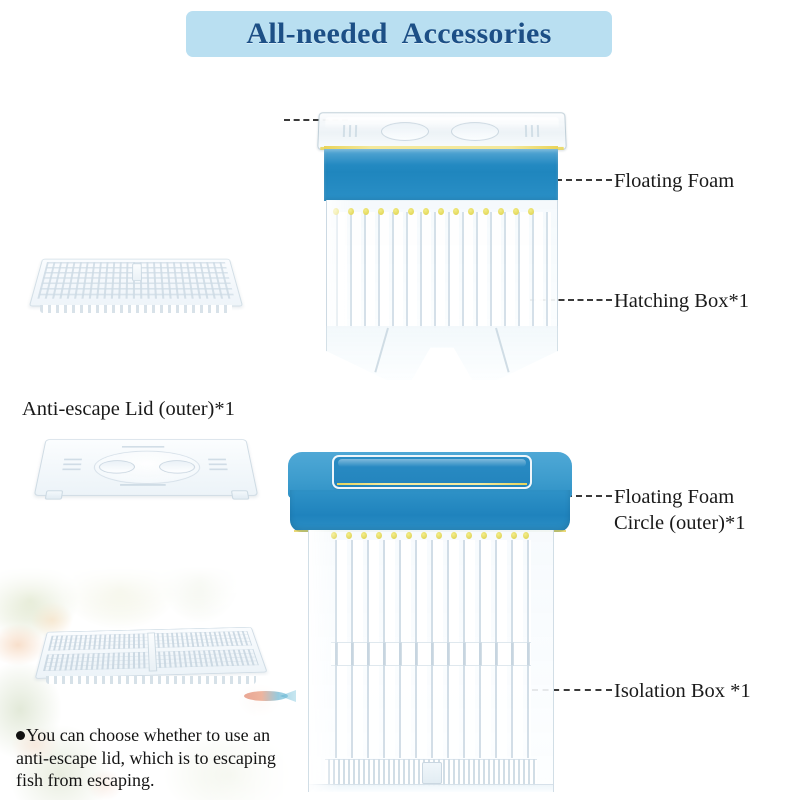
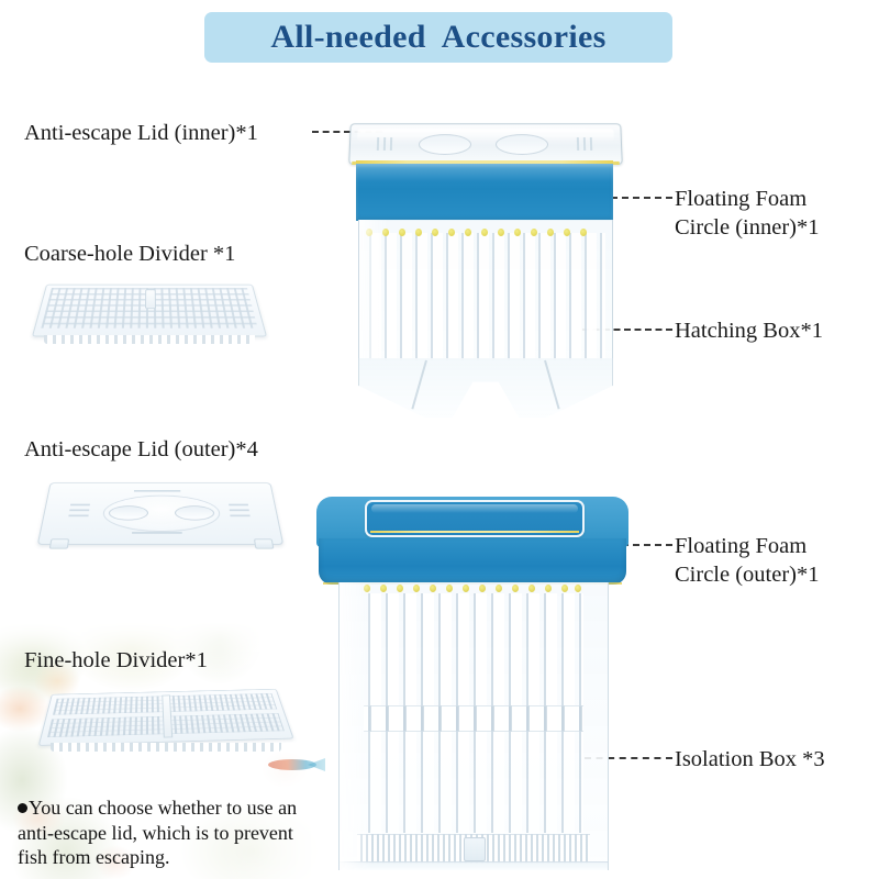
  All-needed Accessories
+ Anti-escape Lid (inner)*1
+ Coarse-hole Divider *1
- Anti-escape Lid (outer)*1
+ Anti-escape Lid (outer)*4
+ Fine-hole Divider*1
  Floating Foam
+ Circle (inner)*1
  Hatching Box*1
  Floating Foam
  Circle (outer)*1
- Isolation Box *1
+ Isolation Box *3
  You can choose whether to use an
- anti-escape lid, which is to escaping
+ anti-escape lid, which is to prevent
  fish from escaping.
